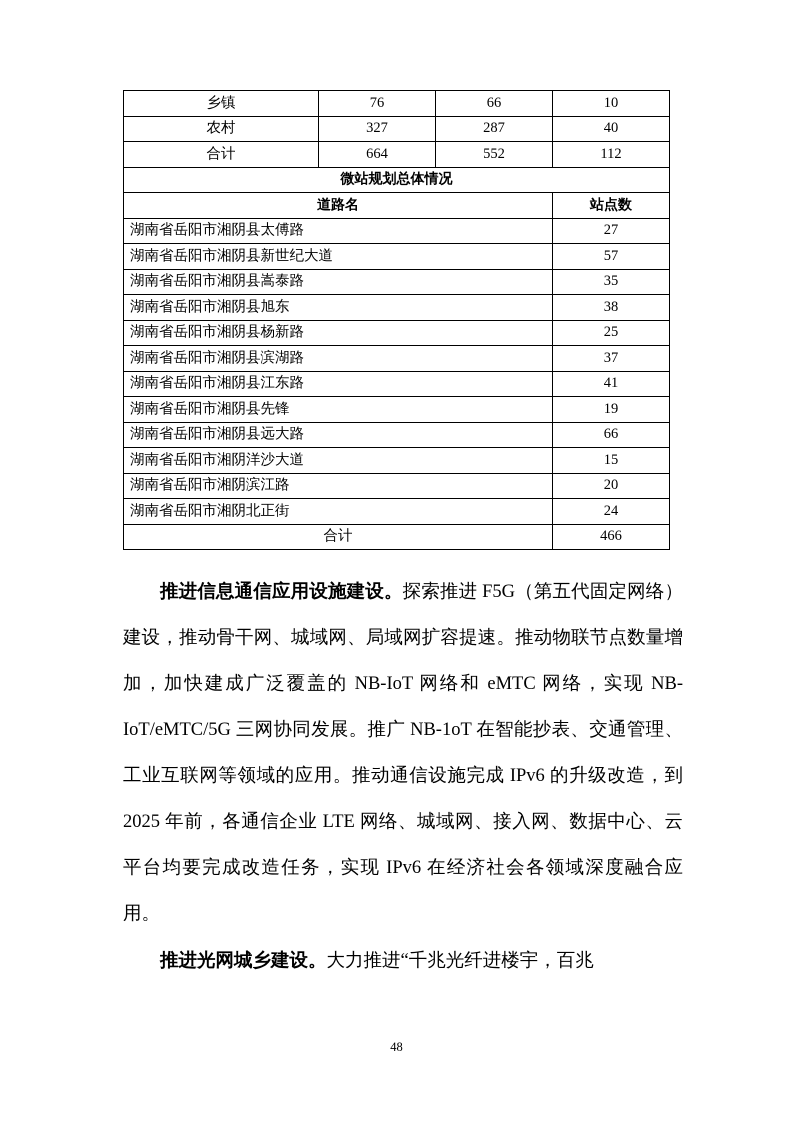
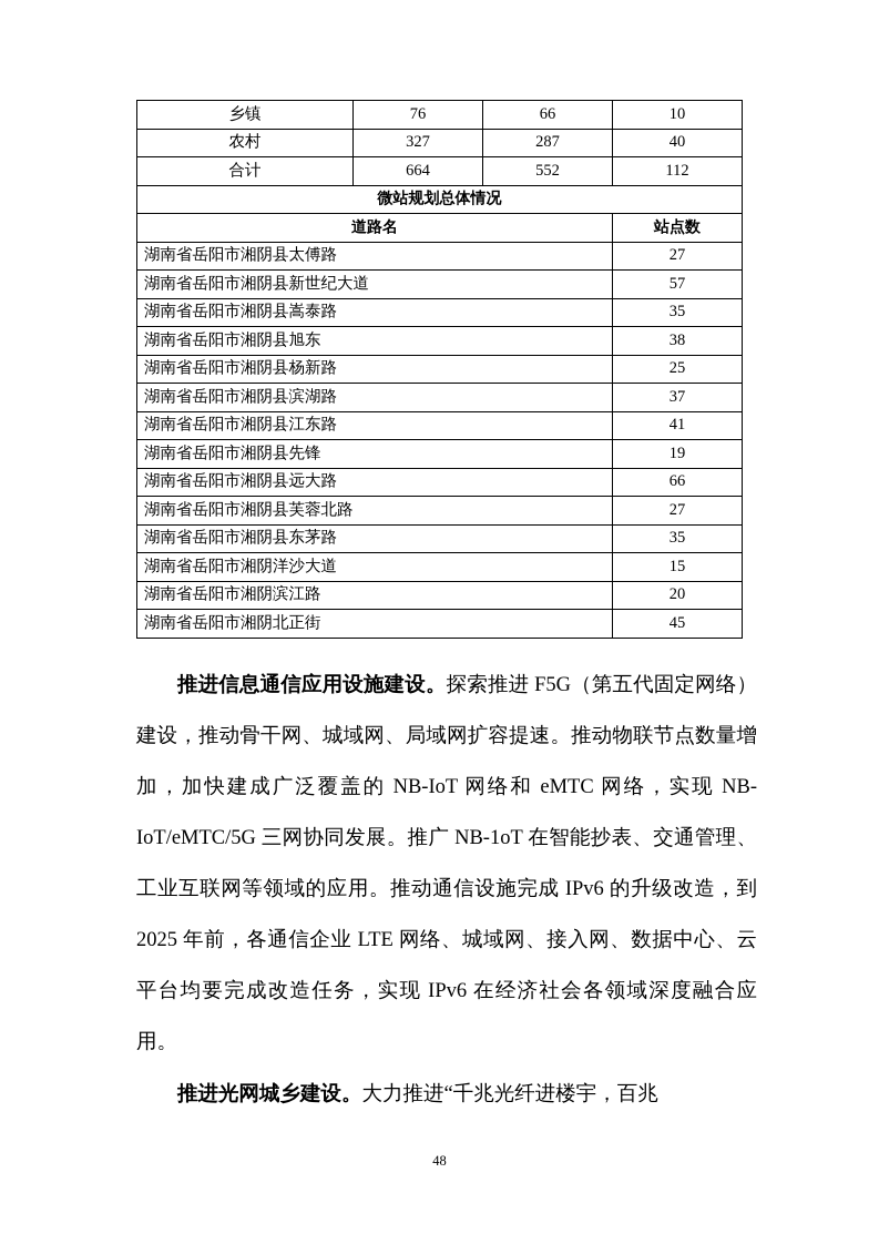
  乡镇	76	66	10
  农村	327	287	40
  合计	664	552	112
  微站规划总体情况
  道路名	站点数
  湖南省岳阳市湘阴县太傅路	27
  湖南省岳阳市湘阴县新世纪大道	57
  湖南省岳阳市湘阴县嵩泰路	35
  湖南省岳阳市湘阴县旭东	38
  湖南省岳阳市湘阴县杨新路	25
  湖南省岳阳市湘阴县滨湖路	37
  湖南省岳阳市湘阴县江东路	41
  湖南省岳阳市湘阴县先锋	19
  湖南省岳阳市湘阴县远大路	66
+ 湖南省岳阳市湘阴县芙蓉北路	27
+ 湖南省岳阳市湘阴县东茅路	35
  湖南省岳阳市湘阴洋沙大道	15
  湖南省岳阳市湘阴滨江路	20
- 湖南省岳阳市湘阴北正街	24
+ 湖南省岳阳市湘阴北正街	45
- 合计	466
  推进信息通信应用设施建设。探索推进 F5G（第五代固定网络）建设，推动骨干网、城域网、局域网扩容提速。推动物联节点数量增加，加快建成广泛覆盖的 NB-IoT 网络和 eMTC 网络，实现 NB-IoT/eMTC/5G 三网协同发展。推广 NB-1oT 在智能抄表、交通管理、工业互联网等领域的应用。推动通信设施完成 IPv6 的升级改造，到 2025 年前，各通信企业 LTE 网络、城域网、接入网、数据中心、云平台均要完成改造任务，实现 IPv6 在经济社会各领域深度融合应用。
  推进光网城乡建设。大力推进“千兆光纤进楼宇，百兆
  48
